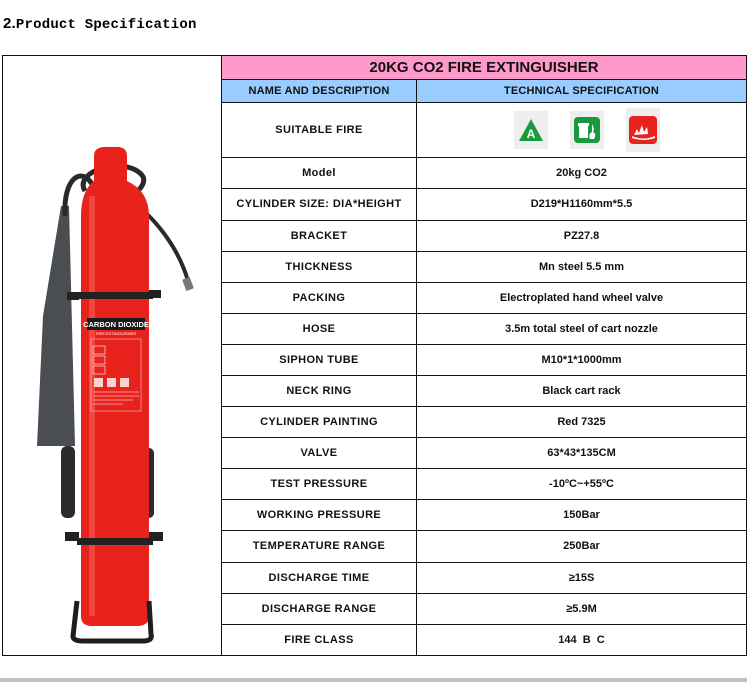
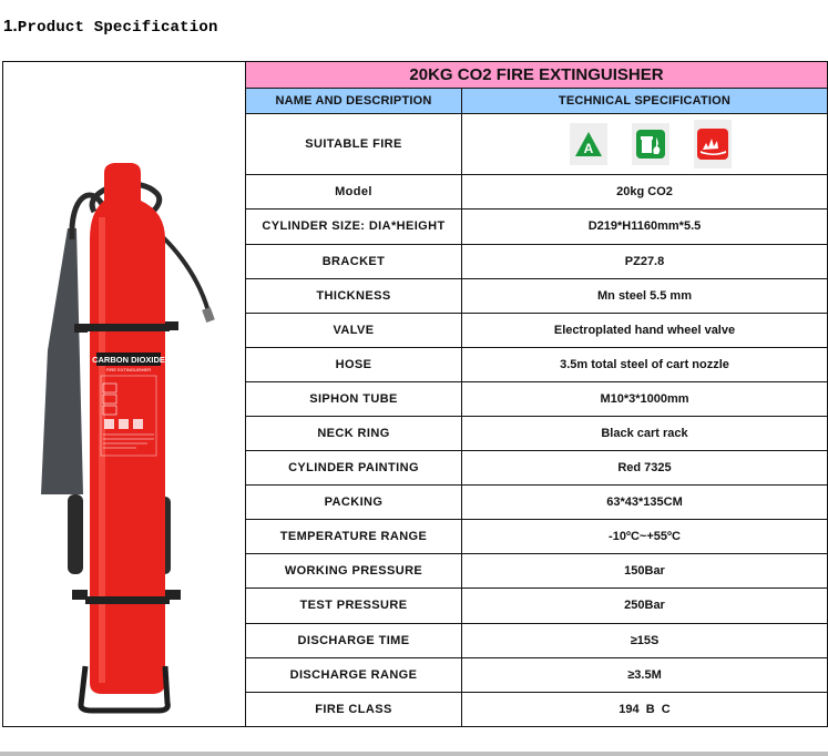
- 2.Product Specification
+ 1.Product Specification
  NAME AND DESCRIPTION	TECHNICAL SPECIFICATION
  SUITABLE FIRE	A
  Model	20kg CO2
  CYLINDER SIZE: DIA*HEIGHT	D219*H1160mm*5.5
  BRACKET	PZ27.8
  THICKNESS	Mn steel 5.5 mm
- PACKING	Electroplated hand wheel valve
+ VALVE	Electroplated hand wheel valve
  HOSE	3.5m total steel of cart nozzle
- SIPHON TUBE	M10*1*1000mm
+ SIPHON TUBE	M10*3*1000mm
  NECK RING	Black cart rack
  CYLINDER PAINTING	Red 7325
- VALVE	63*43*135CM
+ PACKING	63*43*135CM
- TEST PRESSURE	-10ºC~+55ºC
+ TEMPERATURE RANGE	-10ºC~+55ºC
  WORKING PRESSURE	150Bar
- TEMPERATURE RANGE	250Bar
+ TEST PRESSURE	250Bar
  DISCHARGE TIME	≥15S
- DISCHARGE RANGE	≥5.9M
+ DISCHARGE RANGE	≥3.5M
- FIRE CLASS	144 B C
+ FIRE CLASS	194 B C
